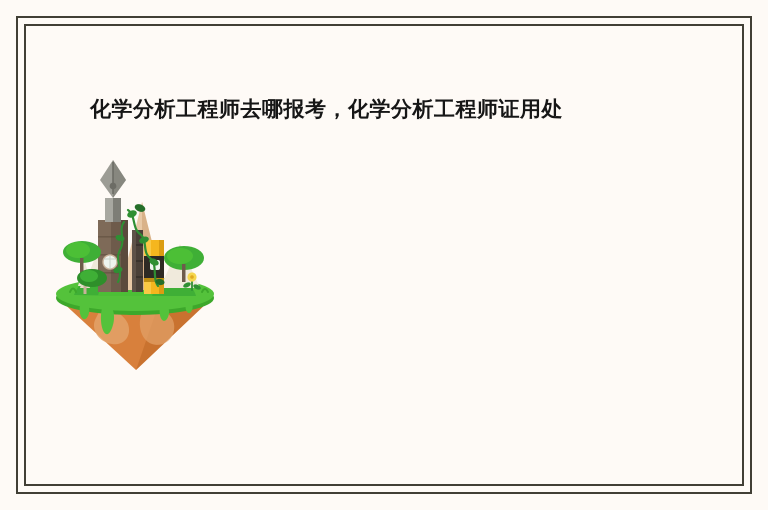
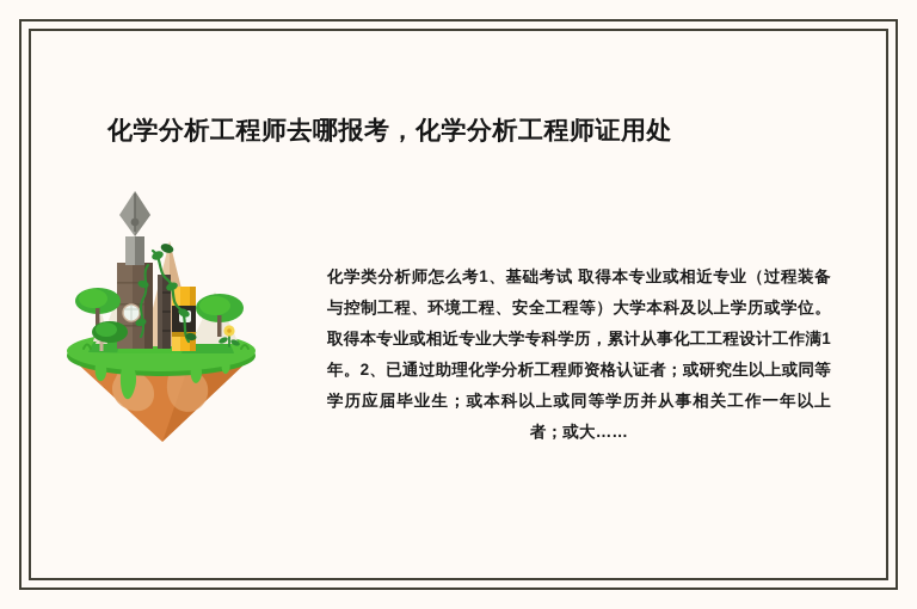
  化学分析工程师去哪报考，化学分析工程师证用处
+ 化学类分析师怎么考1、基础考试 取得本专业或相近专业（过程装备与控制工程、环境工程、安全工程等）大学本科及以上学历或学位。取得本专业或相近专业大学专科学历，累计从事化工工程设计工作满1年。2、已通过助理化学分析工程师资格认证者；或研究生以上或同等学历应届毕业生；或本科以上或同等学历并从事相关工作一年以上者；或大……
